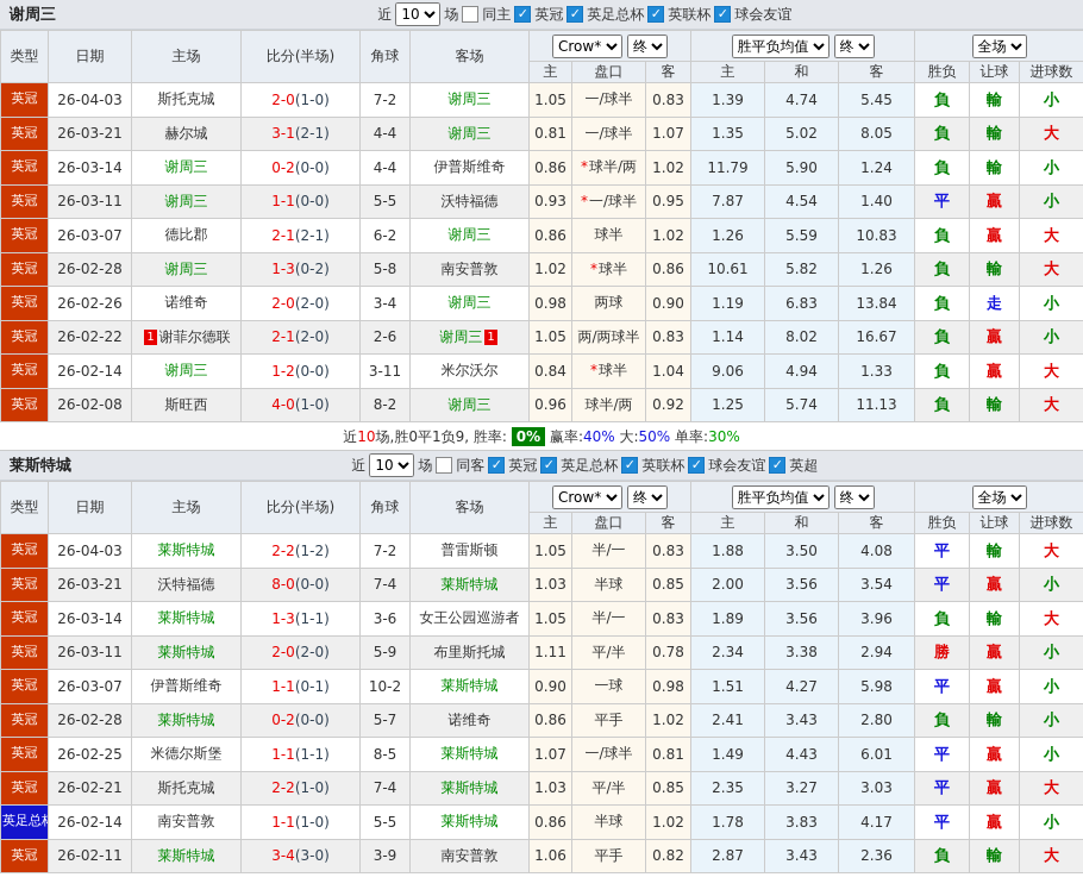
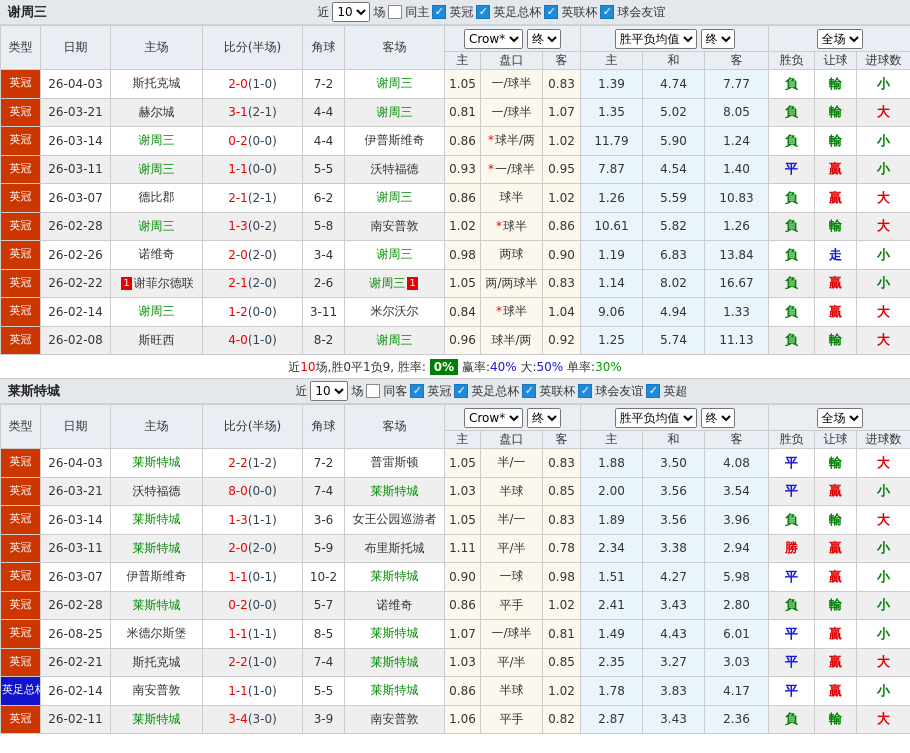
  谢周三
  近
  10
  场
  同主
  ✓
  英冠
  ✓
  英足总杯
  ✓
  英联杯
  ✓
  球会友谊
  类型	日期	主场	比分(半场)	角球	客场	Crow* 终	胜平负均值 终	全场
  主	盘口	客	主	和	客	胜负	让球	进球数
- 英冠	26-04-03	斯托克城	2-0(1-0)	7-2	谢周三	1.05	一/球半	0.83	1.39	4.74	5.45	負	輸	小
+ 英冠	26-04-03	斯托克城	2-0(1-0)	7-2	谢周三	1.05	一/球半	0.83	1.39	4.74	7.77	負	輸	小
  英冠	26-03-21	赫尔城	3-1(2-1)	4-4	谢周三	0.81	一/球半	1.07	1.35	5.02	8.05	負	輸	大
  英冠	26-03-14	谢周三	0-2(0-0)	4-4	伊普斯维奇	0.86	*球半/两	1.02	11.79	5.90	1.24	負	輸	小
  英冠	26-03-11	谢周三	1-1(0-0)	5-5	沃特福德	0.93	*一/球半	0.95	7.87	4.54	1.40	平	贏	小
  英冠	26-03-07	德比郡	2-1(2-1)	6-2	谢周三	0.86	球半	1.02	1.26	5.59	10.83	負	贏	大
  英冠	26-02-28	谢周三	1-3(0-2)	5-8	南安普敦	1.02	*球半	0.86	10.61	5.82	1.26	負	輸	大
  英冠	26-02-26	诺维奇	2-0(2-0)	3-4	谢周三	0.98	两球	0.90	1.19	6.83	13.84	負	走	小
  英冠	26-02-22	1 谢菲尔德联	2-1(2-0)	2-6	谢周三 1	1.05	两/两球半	0.83	1.14	8.02	16.67	負	贏	小
  英冠	26-02-14	谢周三	1-2(0-0)	3-11	米尔沃尔	0.84	*球半	1.04	9.06	4.94	1.33	負	贏	大
  英冠	26-02-08	斯旺西	4-0(1-0)	8-2	谢周三	0.96	球半/两	0.92	1.25	5.74	11.13	負	輸	大
  近10场,胜0平1负9, 胜率: 0% 赢率:40% 大:50% 单率:30%
  莱斯特城
  近
  10
  场
  同客
  ✓
  英冠
  ✓
  英足总杯
  ✓
  英联杯
  ✓
  球会友谊
  ✓
  英超
  类型	日期	主场	比分(半场)	角球	客场	Crow* 终	胜平负均值 终	全场
  主	盘口	客	主	和	客	胜负	让球	进球数
  英冠	26-04-03	莱斯特城	2-2(1-2)	7-2	普雷斯顿	1.05	半/一	0.83	1.88	3.50	4.08	平	輸	大
  英冠	26-03-21	沃特福德	8-0(0-0)	7-4	莱斯特城	1.03	半球	0.85	2.00	3.56	3.54	平	贏	小
  英冠	26-03-14	莱斯特城	1-3(1-1)	3-6	女王公园巡游者	1.05	半/一	0.83	1.89	3.56	3.96	負	輸	大
  英冠	26-03-11	莱斯特城	2-0(2-0)	5-9	布里斯托城	1.11	平/半	0.78	2.34	3.38	2.94	勝	贏	小
  英冠	26-03-07	伊普斯维奇	1-1(0-1)	10-2	莱斯特城	0.90	一球	0.98	1.51	4.27	5.98	平	贏	小
  英冠	26-02-28	莱斯特城	0-2(0-0)	5-7	诺维奇	0.86	平手	1.02	2.41	3.43	2.80	負	輸	小
- 英冠	26-02-25	米德尔斯堡	1-1(1-1)	8-5	莱斯特城	1.07	一/球半	0.81	1.49	4.43	6.01	平	贏	小
+ 英冠	26-08-25	米德尔斯堡	1-1(1-1)	8-5	莱斯特城	1.07	一/球半	0.81	1.49	4.43	6.01	平	贏	小
  英冠	26-02-21	斯托克城	2-2(1-0)	7-4	莱斯特城	1.03	平/半	0.85	2.35	3.27	3.03	平	贏	大
  英足总	26-02-14	南安普敦	1-1(1-0)	5-5	莱斯特城	0.86	半球	1.02	1.78	3.83	4.17	平	贏	小
  英冠	26-02-11	莱斯特城	3-4(3-0)	3-9	南安普敦	1.06	平手	0.82	2.87	3.43	2.36	負	輸	大
